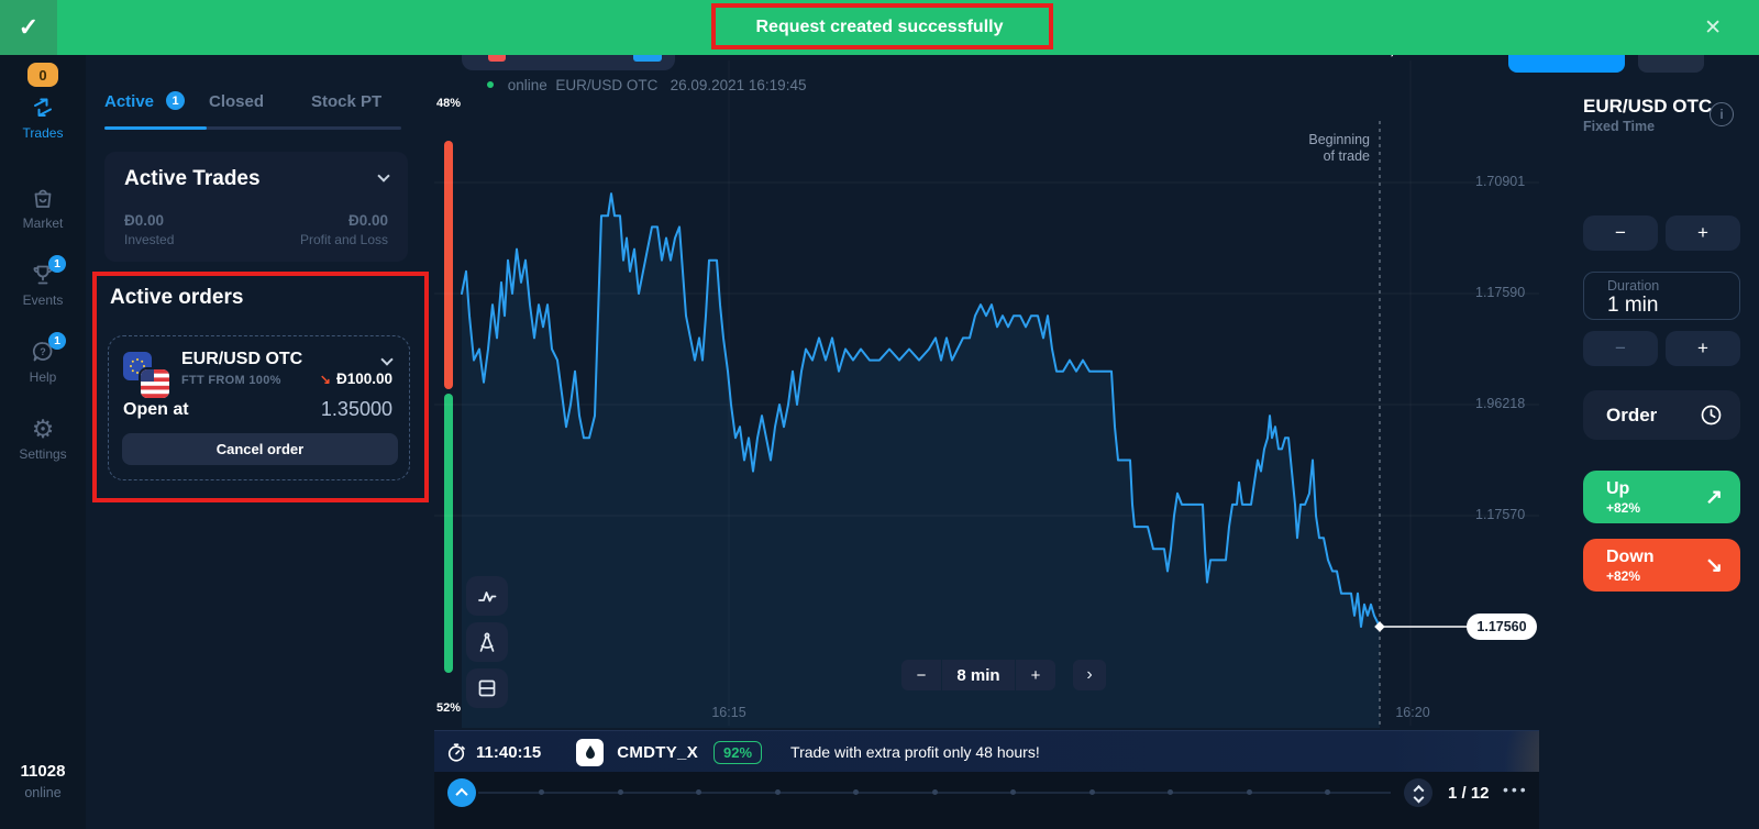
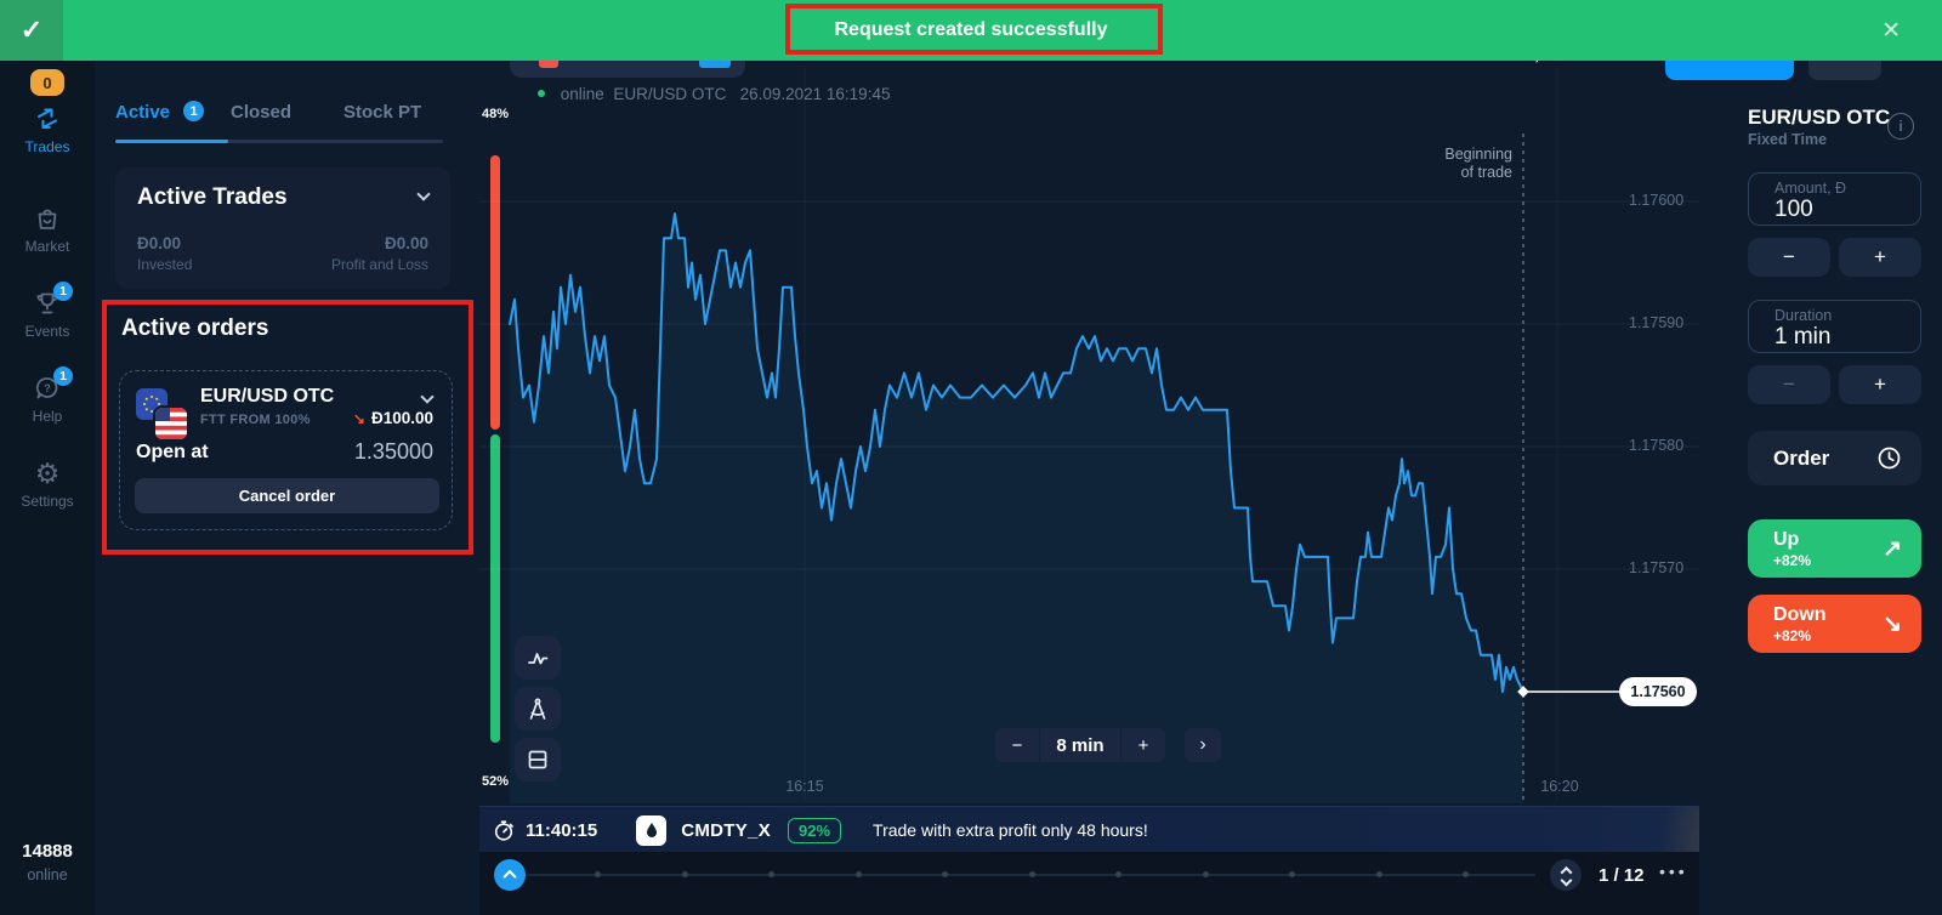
  Active
  1
  Closed
  Stock PT
  Active Trades
  Đ0.00
  Invested
  Đ0.00
  Profit and Loss
  Active orders
  EUR/USD OTC
  FTT FROM 100%
  ↘ Đ100.00
  Open at
  1.35000
  Cancel order
  online EUR/USD OTC 26.09.2021 16:19:45
  48%
  52%
- 1.70901
+ 1.17600
  1.17590
- 1.96218
+ 1.17580
  1.17570
  1.17560
  Beginning
  of trade
  16:15
  16:20
  −
  8 min
  +
  ›
  11:40:15
  CMDTY_X
  92%
  Trade with extra profit only 48 hours!
  1 / 12
  •••
  EUR/USD OTC
  Fixed Time
  i
+ Amount, Đ
+ 100
  −
  +
  Duration
  1 min
  −
  +
  Order
  Up
  +82%
  ↗
  Down
  +82%
  ↘
  0
  Trades
  Market
  1
  Events
  1
  ?
  Help
  ⚙
  Settings
- 11028
+ 14888
  online
  ✓
  Request created successfully
  ✕
